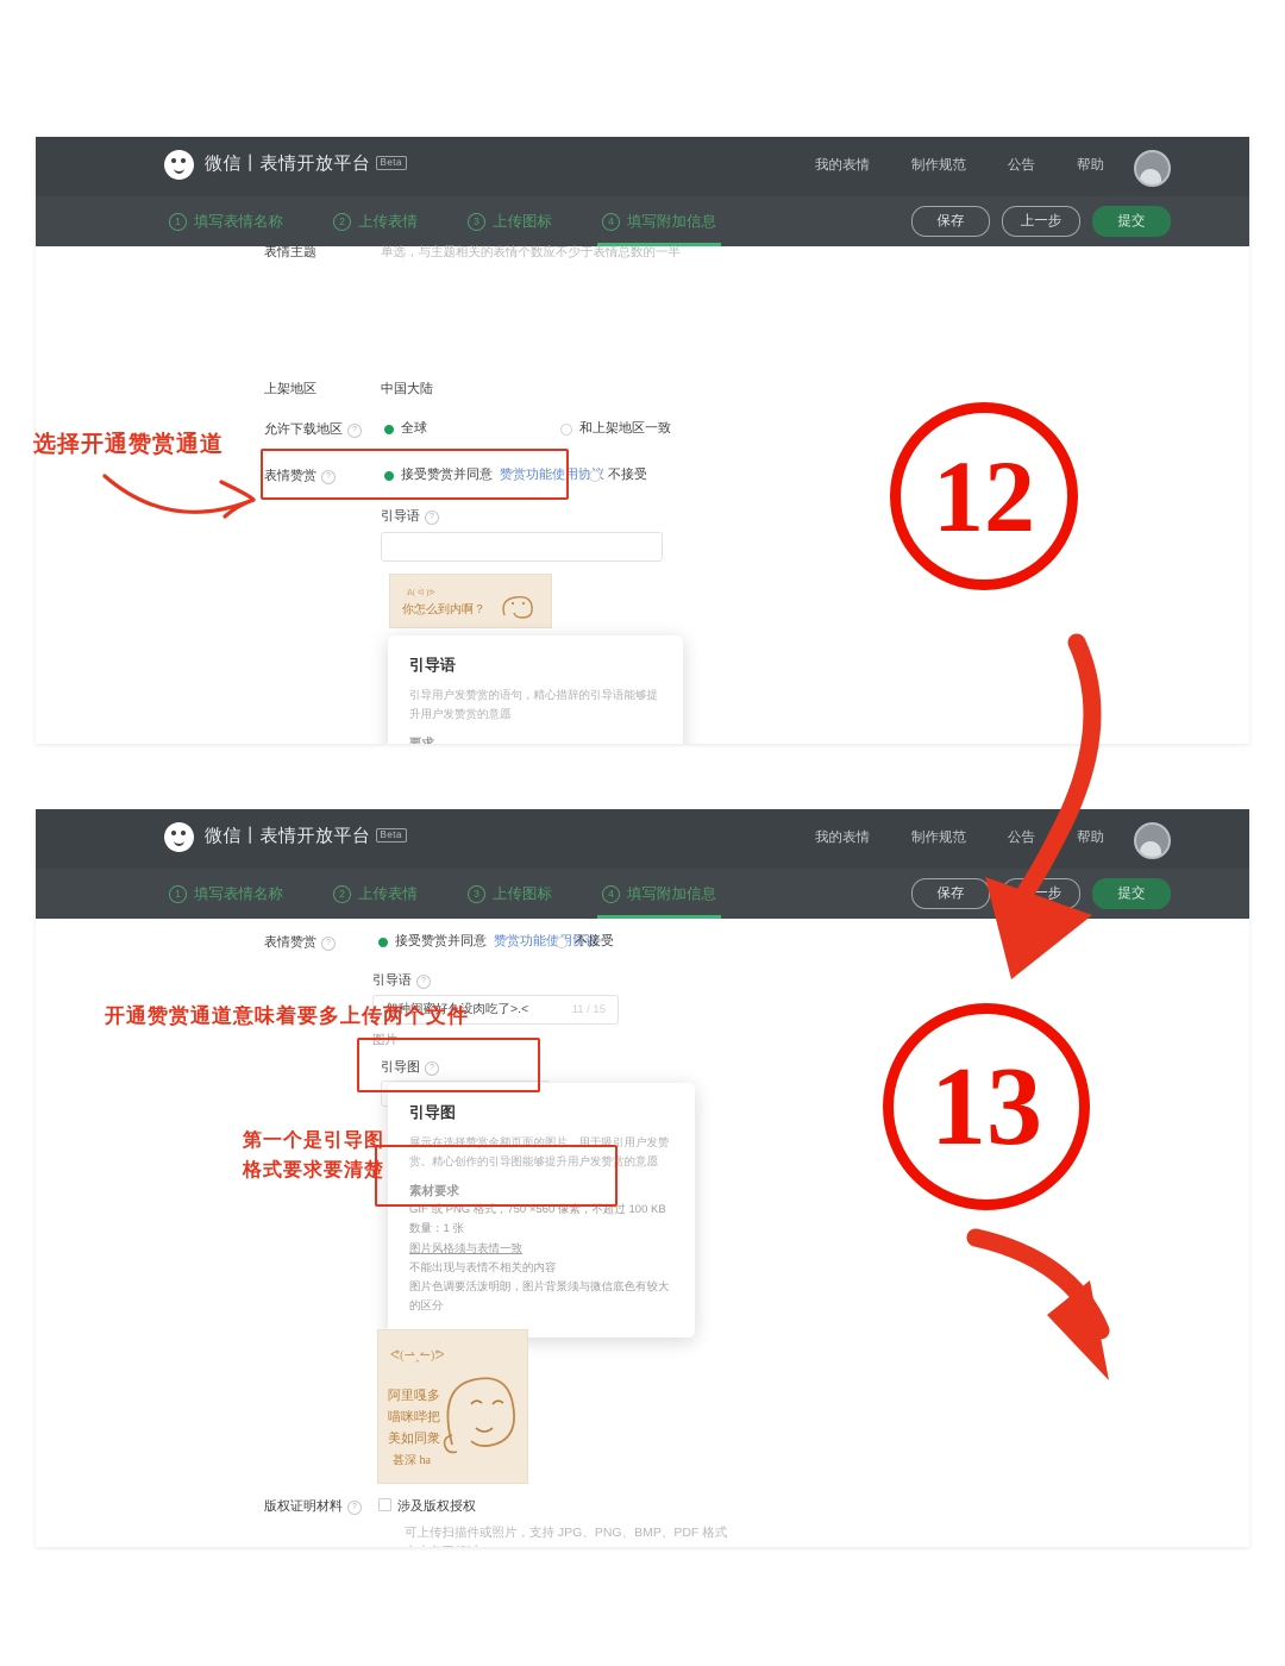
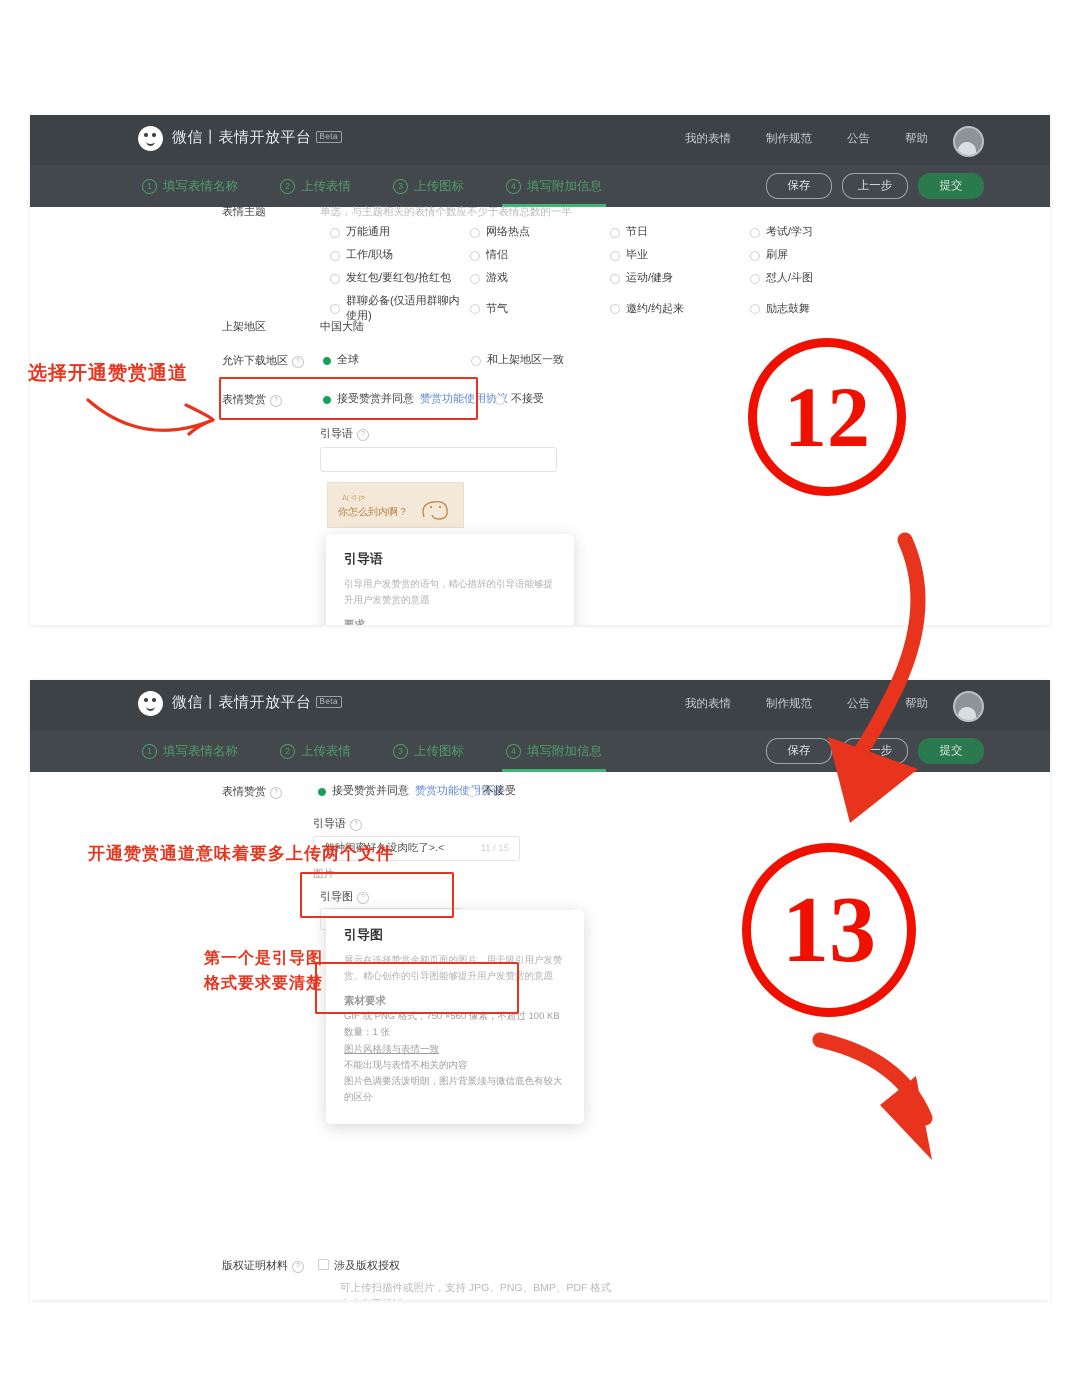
  微信丨表情开放平台 Beta
  我的表情
  制作规范
  公告
  帮助
  1
  填写表情名称
  2
  上传表情
  3
  上传图标
  4
  填写附加信息
  保存
  上一步
  提交
  表情主题
  单选，与主题相关的表情个数应不少于表情总数的一半
+ 万能通用
+ 网络热点
+ 节日
+ 考试/学习
+ 工作/职场
+ 情侣
+ 毕业
+ 刷屏
+ 发红包/要红包/抢红包
+ 游戏
+ 运动/健身
+ 怼人/斗图
+ 群聊必备(仅适用群聊内使用)
+ 节气
+ 邀约/约起来
+ 励志鼓舞
  上架地区
  中国大陆
  允许下载地区
  全球
  和上架地区一致
  表情赞赏
  接受赞赏并同意
  赞赏功能使用协
  不接受
  引导语
  ᕕ( ᐛ )ᕗ
  你怎么到内啊？
  引导语
  引导用户发赞赏的语句，精心措辞的引导语能够提升用户发赞赏的意愿
  微信丨表情开放平台 Beta
  我的表情
  制作规范
  公告
  帮助
  1
  填写表情名称
  2
  上传表情
  3
  上传图标
  4
  填写附加信息
  保存
  提交
  表情赞赏
  接受赞赏并同意
  赞赏功能使协议
  不接受
  引导语
  怨种闺蜜好久没肉吃了>.<
  11 / 15
  图片
  引导图
  引导图
  展示在选择赞赏金额页面的图片，用于吸引用户发赞赏。精心创作的引导图能够提升用户发赞赏的意愿
  素材要求
  GIF 或 PNG 格式，750 ×560 像素，不超过 100 KB
  数量：1 张
  图片风格须与表情一致
  不能出现与表情不相关的内容
  图片色调要活泼明朗，图片背景须与微信底色有较大的区分
- ᕙ(⇀‸↼)ᕗ
- 阿里嘎多
- 喵咪哔把
- 美如同衆
- 甚深 ha
  版权证明材料
  涉及版权授权
  可上传扫描件或照片，支持 JPG、PNG、BMP、PDF 格式
  选择开通赞赏通道
  12
  开通赞赏通道意味着要多上传两个文件
  第一个是引导图
  格式要求要清楚
  13
